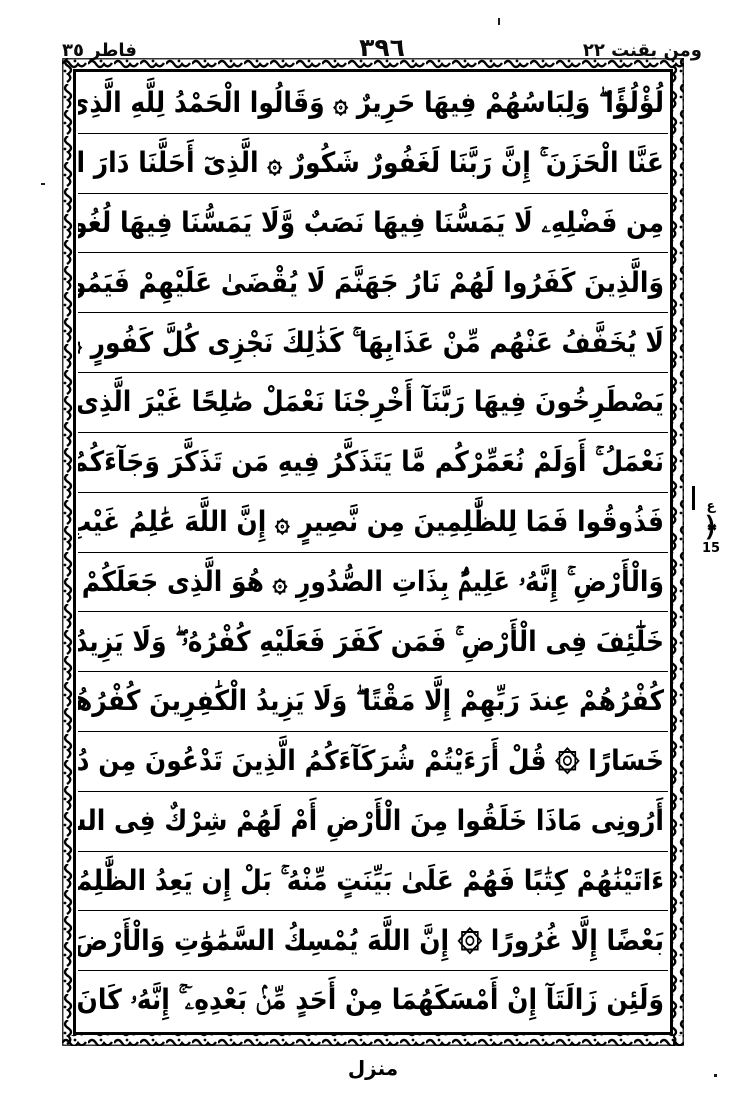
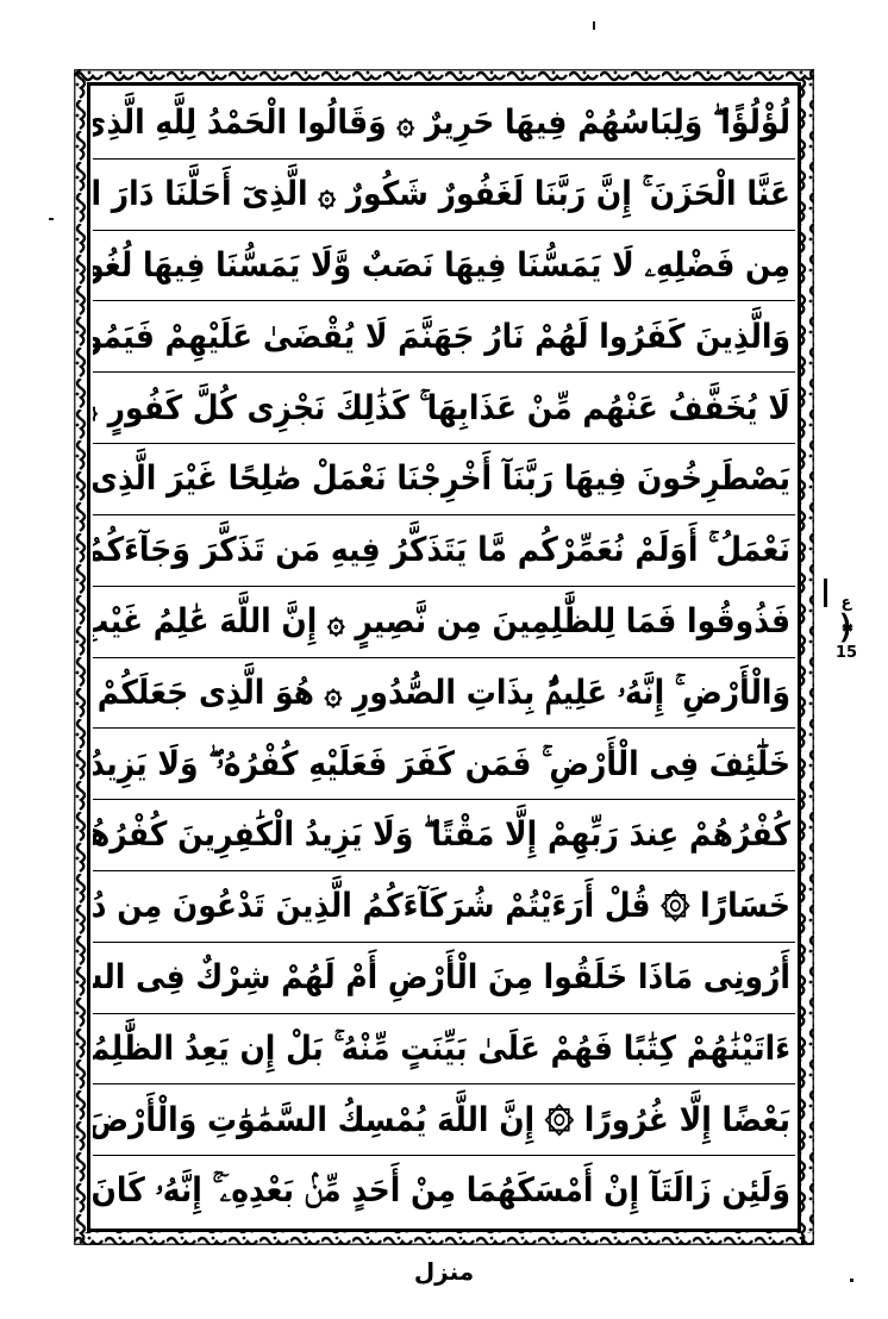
- ومن يقنت ٢٢
- ٣٩٦
- فاطر ٣٥
  لُؤْلُؤًا ۖ وَلِبَاسُهُمْ فِيهَا حَرِيرٌ ۞ وَقَالُوا الْحَمْدُ لِلَّهِ الَّذِى
  عَنَّا الْحَزَنَ ۚ إِنَّ رَبَّنَا لَغَفُورٌ شَكُورٌ ۞ الَّذِىٓ أَحَلَّنَا دَارَ ا
  مِن فَضْلِهِۦ لَا يَمَسُّنَا فِيهَا نَصَبٌ وَّلَا يَمَسُّنَا فِيهَا لُغُو
  وَالَّذِينَ كَفَرُوا لَهُمْ نَارُ جَهَنَّمَ لَا يُقْضَىٰ عَلَيْهِمْ فَيَمُو
  لَا يُخَفَّفُ عَنْهُم مِّنْ عَذَابِهَا ۚ كَذَٰلِكَ نَجْزِى كُلَّ كَفُورٍ
  يَصْطَرِخُونَ فِيهَا رَبَّنَآ أَخْرِجْنَا نَعْمَلْ صَٰلِحًا غَيْرَ الَّذِى
  نَعْمَلُ ۚ أَوَلَمْ نُعَمِّرْكُم مَّا يَتَذَكَّرُ فِيهِ مَن تَذَكَّرَ وَجَآءَكُمُ
  فَذُوقُوا فَمَا لِلظَّٰلِمِينَ مِن نَّصِيرٍ ۞ إِنَّ اللَّهَ عَٰلِمُ غَيْبِ
  وَالْأَرْضِ ۚ إِنَّهُۥ عَلِيمٌۢ بِذَاتِ الصُّدُورِ ۞ هُوَ الَّذِى جَعَلَكُمْ
  خَلَٰٓئِفَ فِى الْأَرْضِ ۚ فَمَن كَفَرَ فَعَلَيْهِ كُفْرُهُۥ ۖ وَلَا يَزِيدُ
  كُفْرُهُمْ عِندَ رَبِّهِمْ إِلَّا مَقْتًا ۖ وَلَا يَزِيدُ الْكَٰفِرِينَ كُفْرُهُ
  خَسَارًا ۞ قُلْ أَرَءَيْتُمْ شُرَكَآءَكُمُ الَّذِينَ تَدْعُونَ مِن دُ
  أَرُونِى مَاذَا خَلَقُوا مِنَ الْأَرْضِ أَمْ لَهُمْ شِرْكٌ فِى ال
  ءَاتَيْنَٰهُمْ كِتَٰبًا فَهُمْ عَلَىٰ بَيِّنَتٍ مِّنْهُ ۚ بَلْ إِن يَعِدُ الظَّٰلِمُ
  بَعْضًا إِلَّا غُرُورًا ۞ إِنَّ اللَّهَ يُمْسِكُ السَّمَٰوَٰتِ وَالْأَرْضَ
  وَلَئِن زَالَتَآ إِنْ أَمْسَكَهُمَا مِنْ أَحَدٍ مِّنۢ بَعْدِهِۦٓ ۚ إِنَّهُۥ كَانَ
  ع
  ﴿
  15
  منزل
